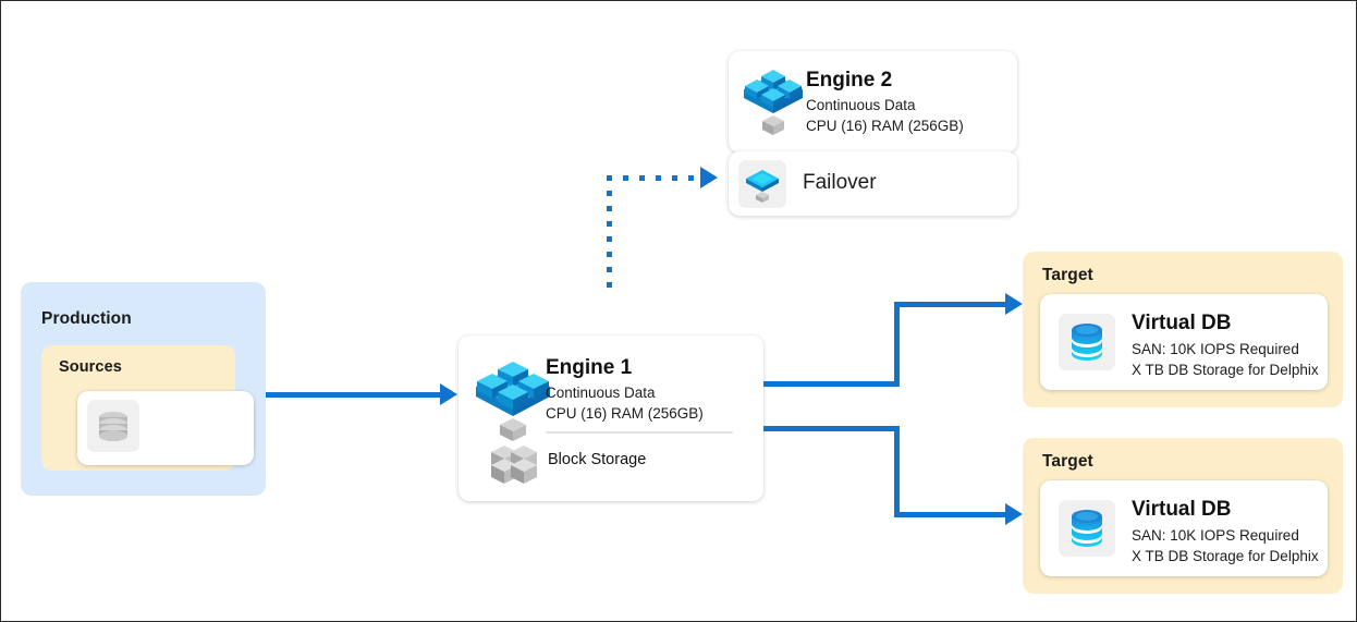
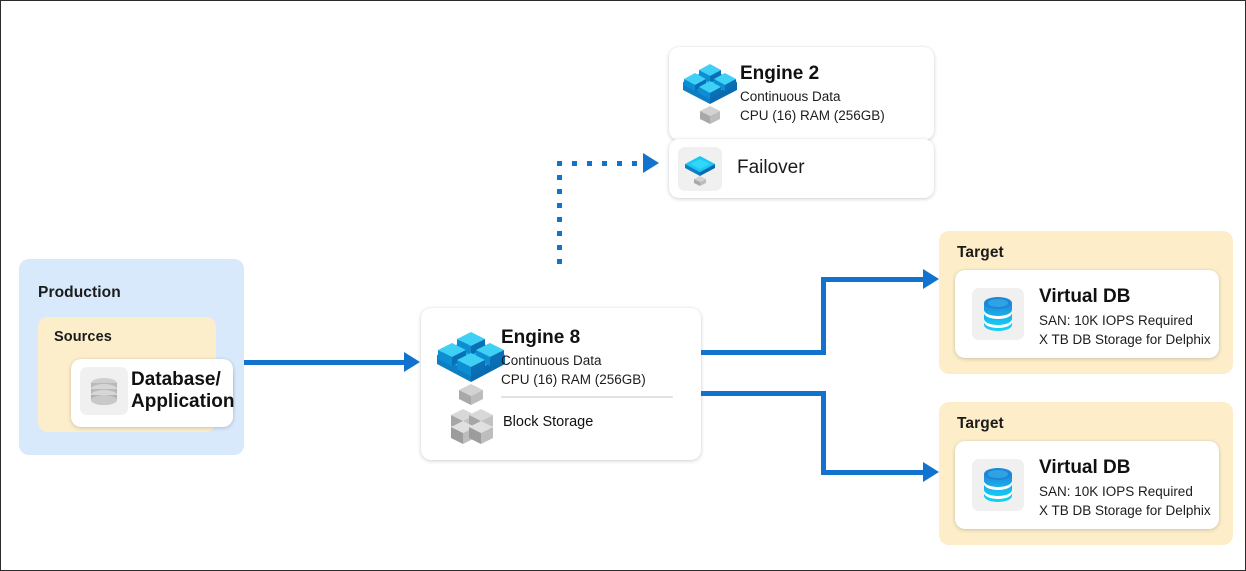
  Engine 2
  Continuous Data
  CPU (16) RAM (256GB)
  Failover
  Production
  Sources
+ Database/
+ Application
- Engine 1
+ Engine 8
  Continuous Data
  CPU (16) RAM (256GB)
  Block Storage
  Target
  Virtual DB
  SAN: 10K IOPS Required
  X TB DB Storage for Delphix
  Target
  Virtual DB
  SAN: 10K IOPS Required
  X TB DB Storage for Delphix
